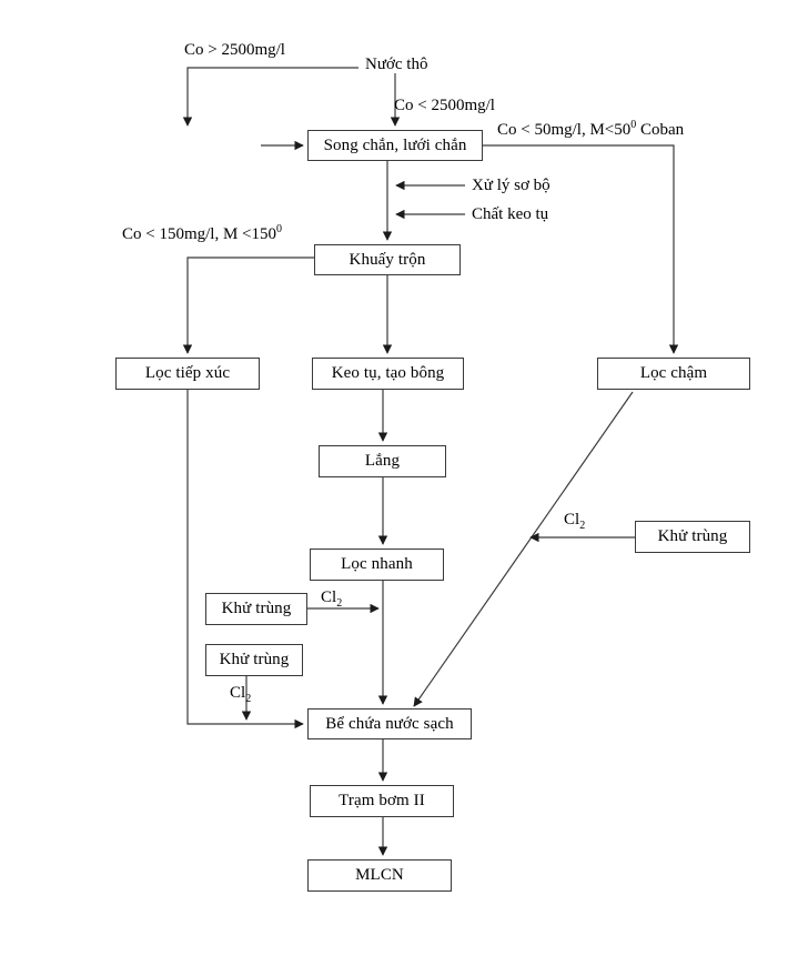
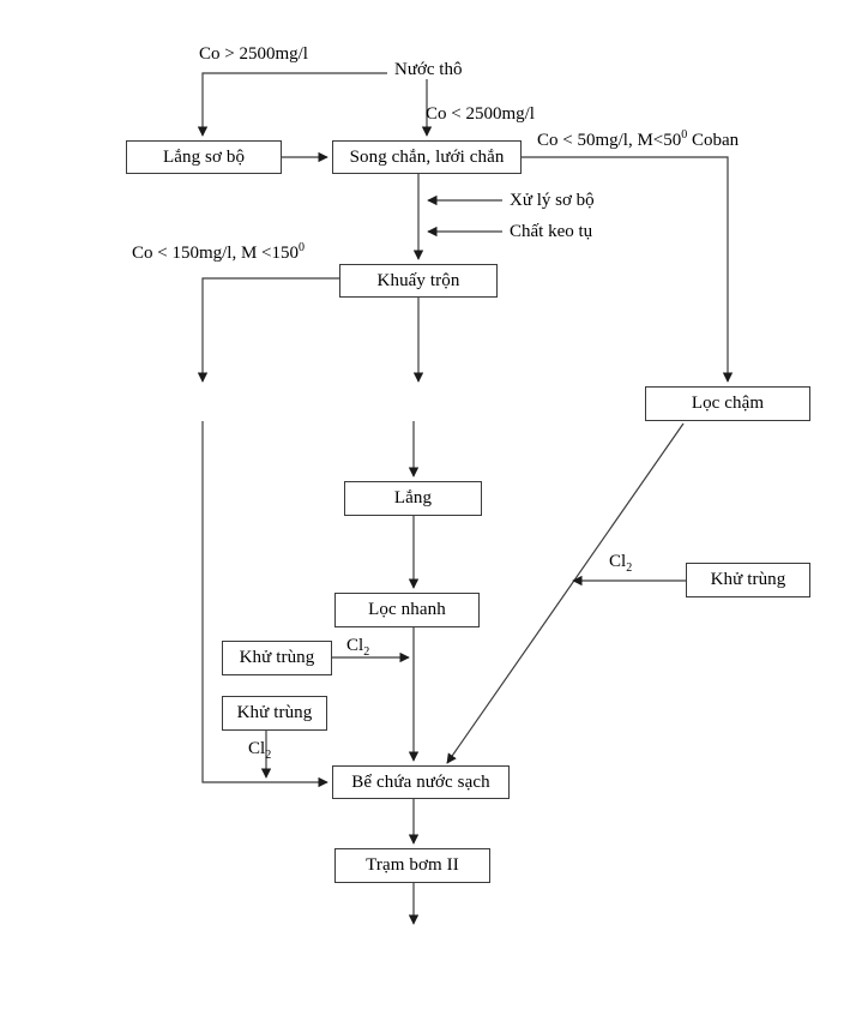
+ Lắng sơ bộ
  Song chắn, lưới chắn
  Khuấy trộn
- Lọc tiếp xúc
- Keo tụ, tạo bông
  Lọc chậm
  Lắng
  Lọc nhanh
  Khử trùng
  Khử trùng
  Khử trùng
  Bể chứa nước sạch
  Trạm bơm II
- MLCN
  Co > 2500mg/l
  Nước thô
  Co < 2500mg/l
  Co < 50mg/l, M<500 Coban
  Xử lý sơ bộ
  Chất keo tụ
  Co < 150mg/l, M <1500
  Cl2
  Cl2
  Cl2
